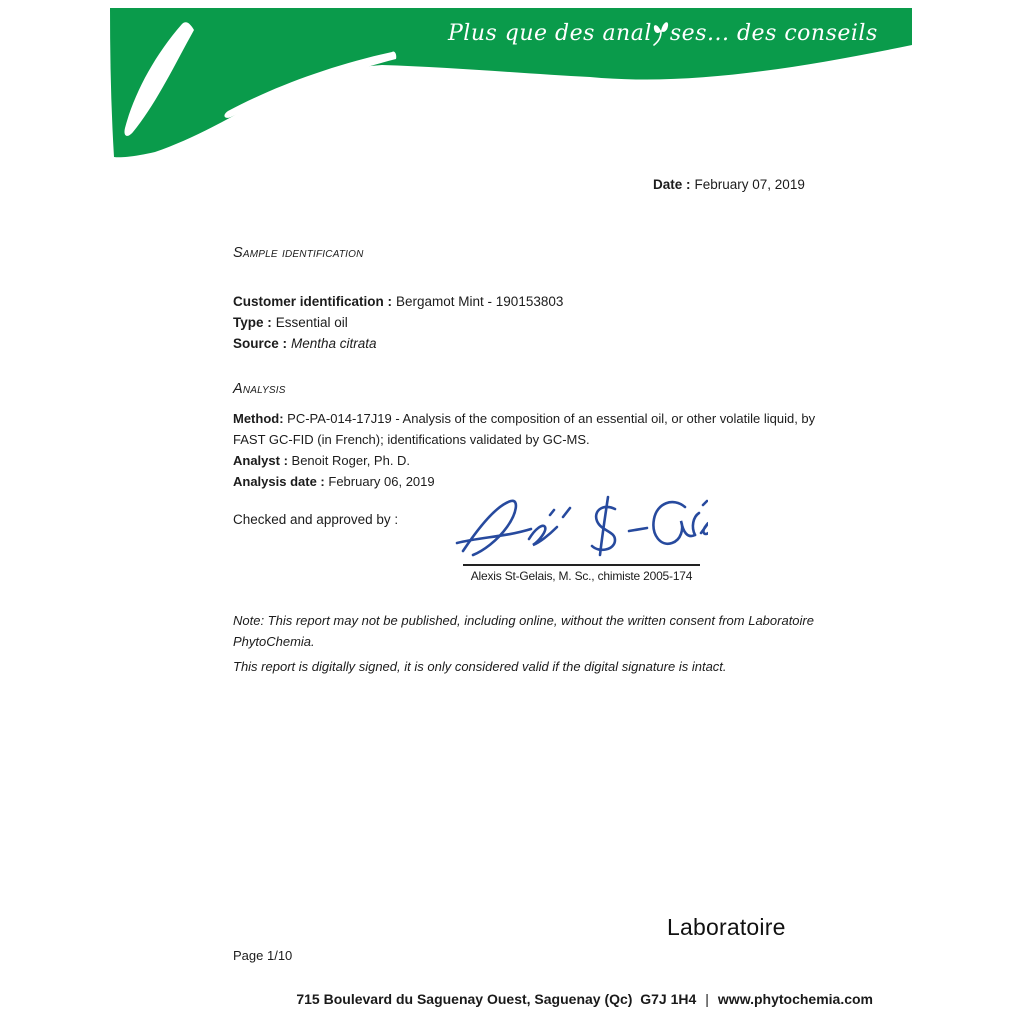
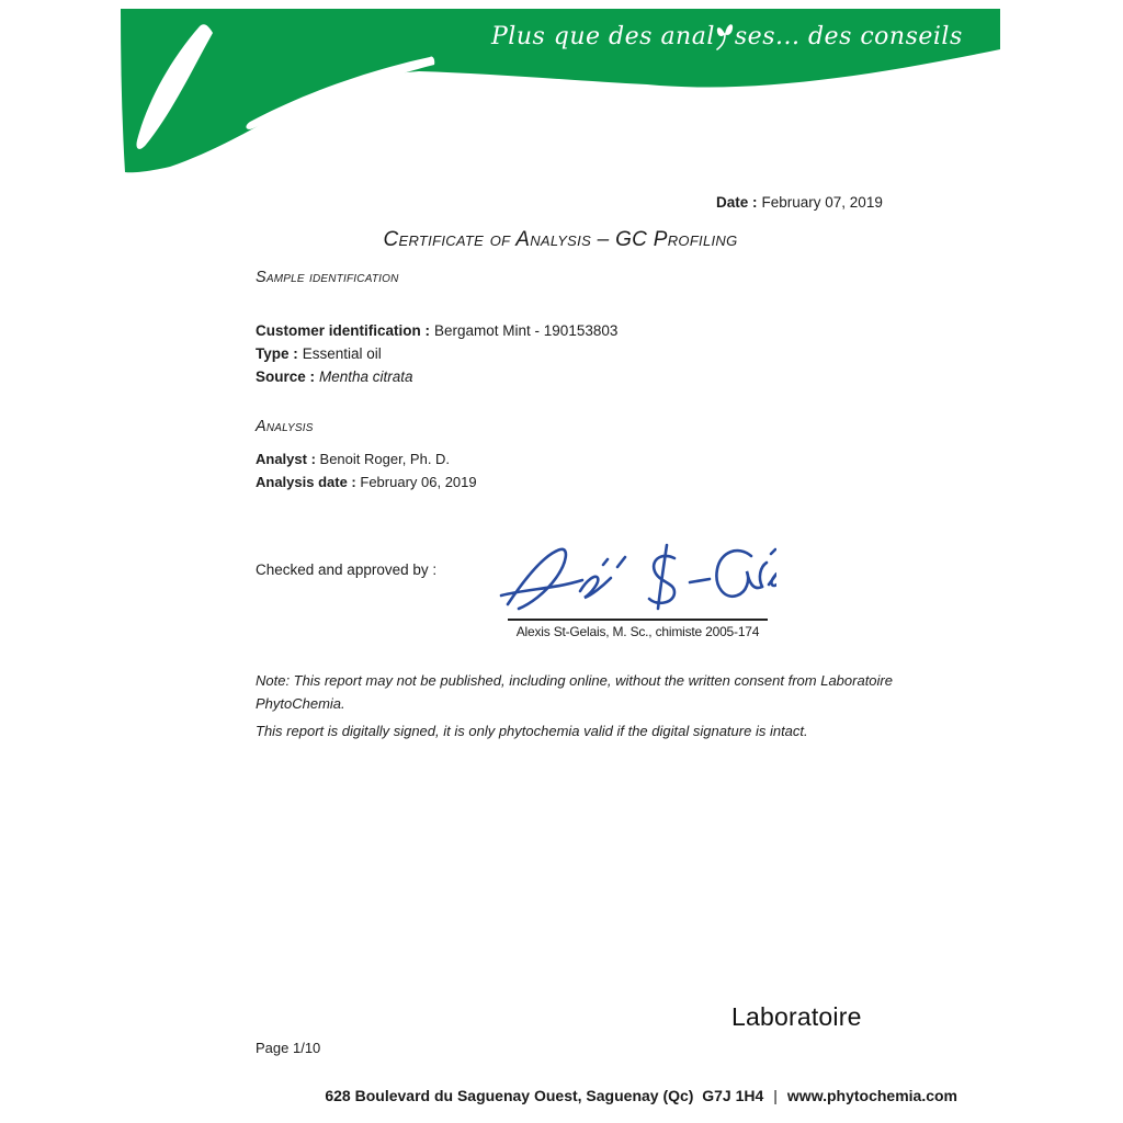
  Plus que des anal ses... des conseils
  Date : February 07, 2019
+ Certificate of Analysis – GC Profiling
  Sample identification
  Customer identification : Bergamot Mint - 190153803
  Type : Essential oil
  Source : Mentha citrata
  Analysis
- Method: PC-PA-014-17J19 - Analysis of the composition of an essential oil, or other volatile liquid, by FAST GC-FID (in French); identifications validated by GC-MS.
  Analyst : Benoit Roger, Ph. D.
  Analysis date : February 06, 2019
  Checked and approved by :
  Alexis St-Gelais, M. Sc., chimiste 2005-174
  Note: This report may not be published, including online, without the written consent from Laboratoire PhytoChemia.
- This report is digitally signed, it is only considered valid if the digital signature is intact.
+ This report is digitally signed, it is only phytochemia valid if the digital signature is intact.
  Page 1/10
  Laboratoire
- 715 Boulevard du Saguenay Ouest, Saguenay (Qc) G7J 1H4 | www.phytochemia.com
+ 628 Boulevard du Saguenay Ouest, Saguenay (Qc) G7J 1H4 | www.phytochemia.com
